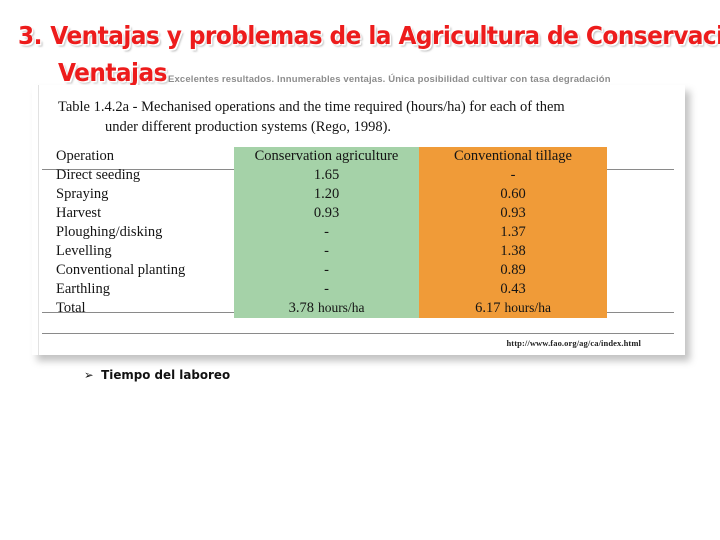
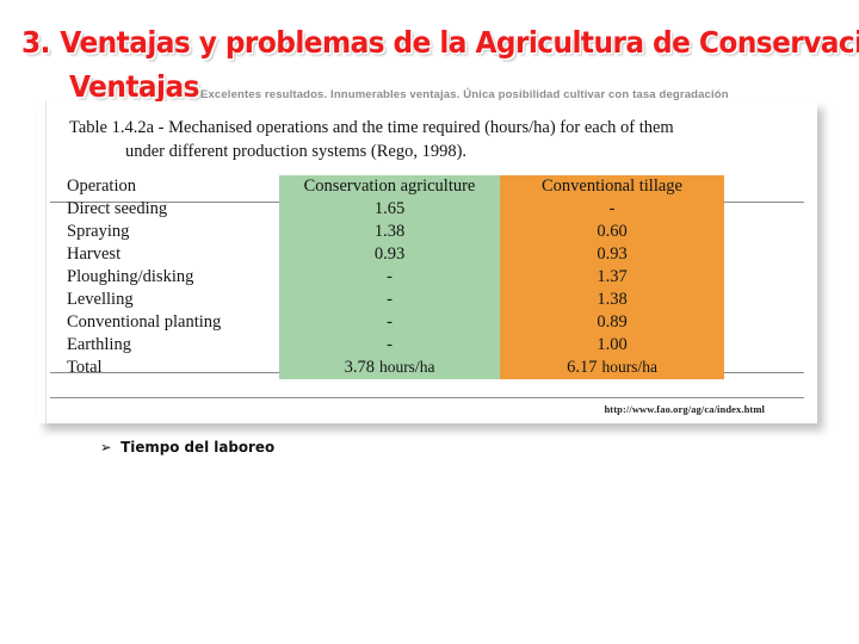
  3. Ventajas y problemas de la Agricultura de Conservac
  Ventajas
  Excelentes resultados. Innumerables ventajas. Única posibilidad cultivar con tasa degradación
  Table 1.4.2a - Mechanised operations and the time required (hours/ha) for each of them
  under different production systems (Rego, 1998).
  Operation	Conservation agriculture	Conventional tillage
  Direct seeding	1.65	-
- Spraying	1.20	0.60
+ Spraying	1.38	0.60
  Harvest	0.93	0.93
  Ploughing/disking	-	1.37
  Levelling	-	1.38
  Conventional planting	-	0.89
- Earthling	-	0.43
+ Earthling	-	1.00
  Total	3.78 hours/ha	6.17 hours/ha
  http://www.fao.org/ag/ca/index.html
  ➢
  Tiempo del laboreo
